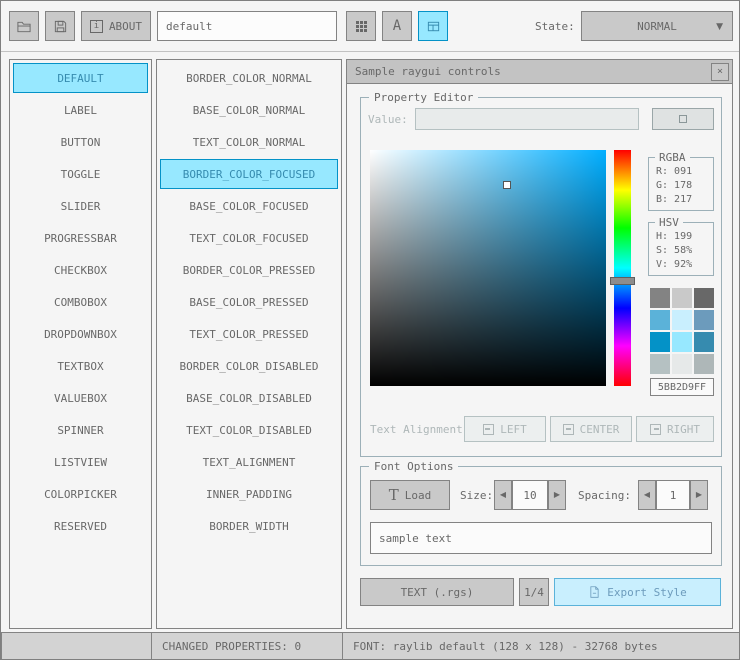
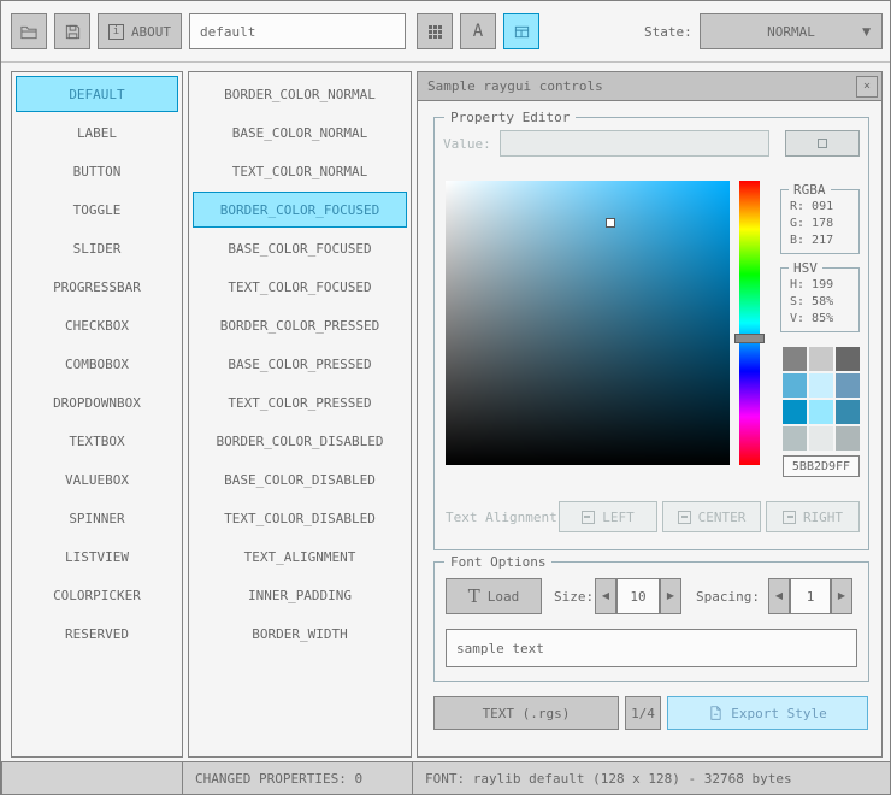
  i
  ABOUT
  default
  A
  State:
  NORMAL
  ▼
  DEFAULT
  LABEL
  BUTTON
  TOGGLE
  SLIDER
  PROGRESSBAR
  CHECKBOX
  COMBOBOX
  DROPDOWNBOX
  TEXTBOX
  VALUEBOX
  SPINNER
  LISTVIEW
  COLORPICKER
  RESERVED
  BORDER_COLOR_NORMAL
  BASE_COLOR_NORMAL
  TEXT_COLOR_NORMAL
  BORDER_COLOR_FOCUSED
  BASE_COLOR_FOCUSED
  TEXT_COLOR_FOCUSED
  BORDER_COLOR_PRESSED
  BASE_COLOR_PRESSED
  TEXT_COLOR_PRESSED
  BORDER_COLOR_DISABLED
  BASE_COLOR_DISABLED
  TEXT_COLOR_DISABLED
  TEXT_ALIGNMENT
  INNER_PADDING
  BORDER_WIDTH
  Sample raygui controls
  ×
  Property Editor
  Value:
  RGBA
  R: 091
  G: 178
  B: 217
  HSV
  H: 199
  S: 58%
- V: 92%
+ V: 85%
  5BB2D9FF
  Text Alignment
  LEFT
  CENTER
  RIGHT
  Font Options
  T
  Load
  Size:
  ◀
  10
  ▶
  Spacing:
  ◀
  1
  ▶
  sample text
  TEXT (.rgs)
  1/4
  Export Style
  CHANGED PROPERTIES: 0
  FONT: raylib default (128 x 128) - 32768 bytes
